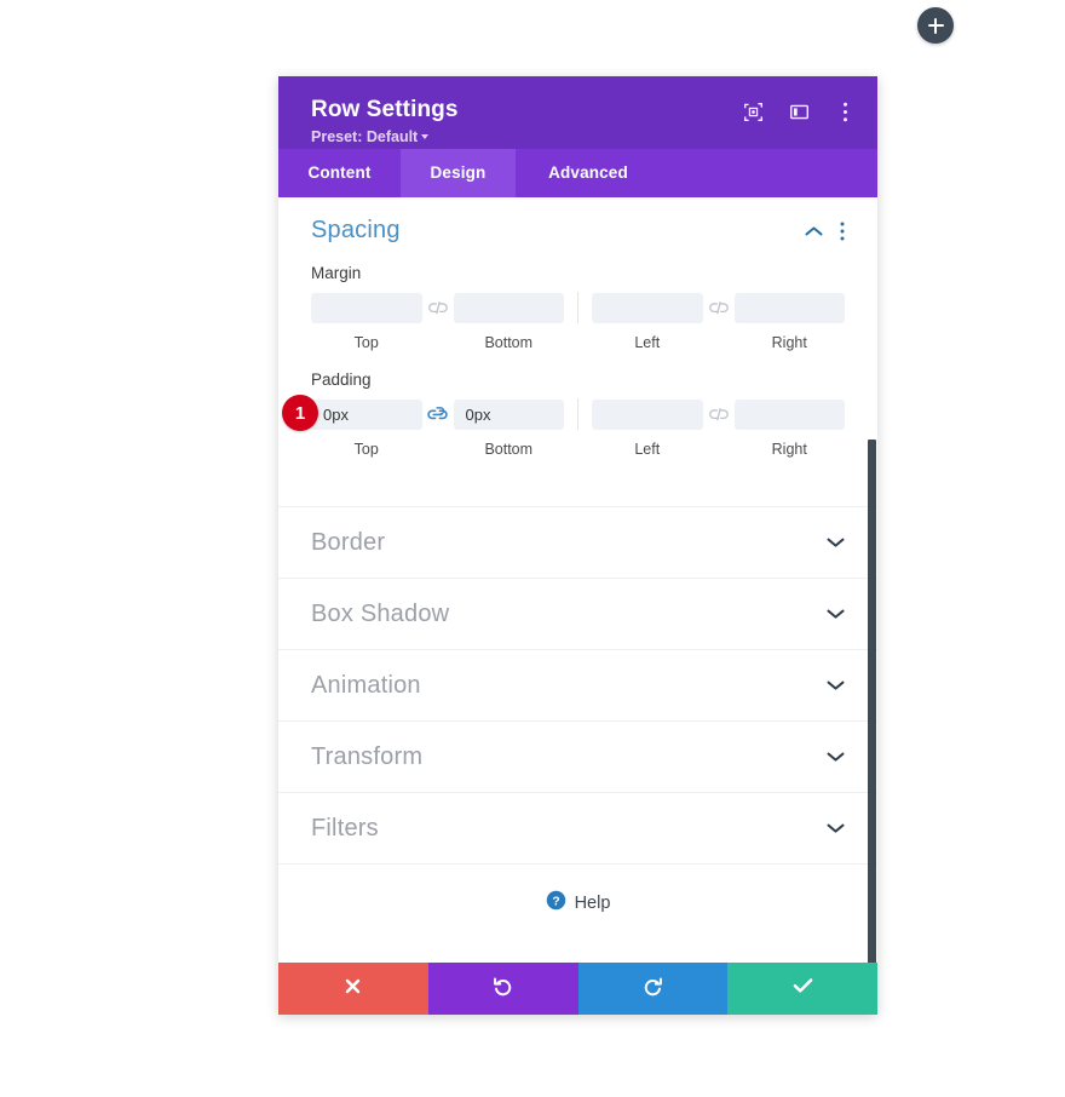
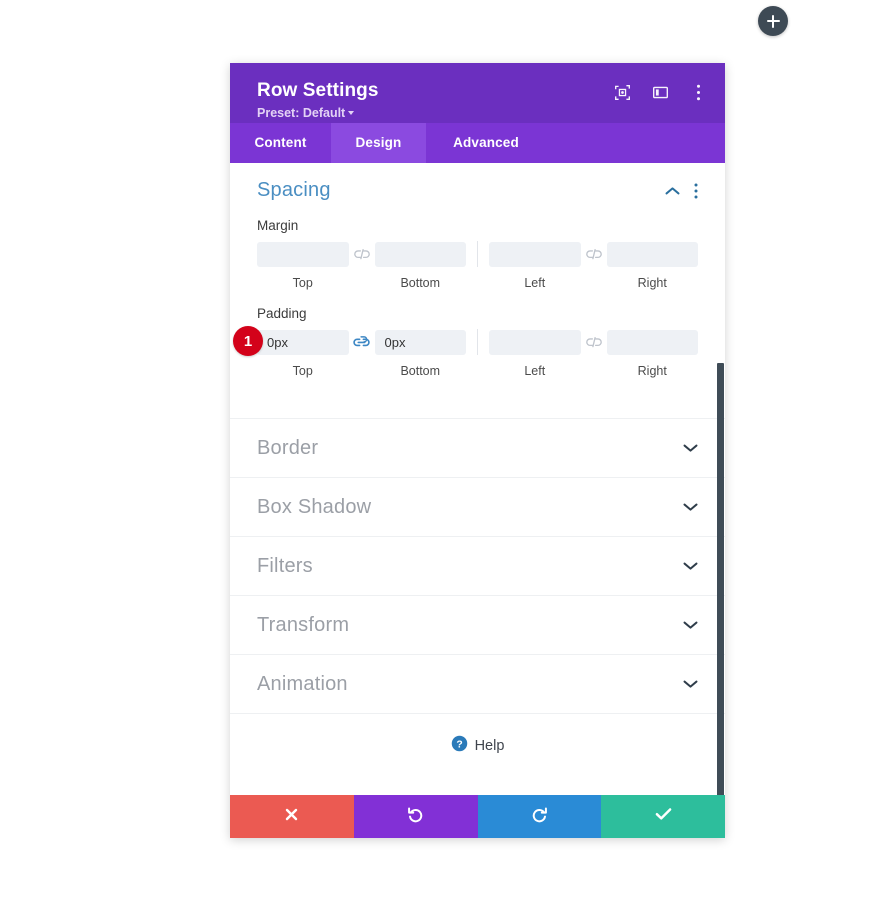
  Row Settings
  Preset: Default
  Content
  Design
  Advanced
  Spacing
  Margin
  Top
  Bottom
  Left
  Right
  Padding
  1
  0px
  0px
  Top
  Bottom
  Left
  Right
  Border
  Box Shadow
- Animation
+ Filters
  Transform
- Filters
+ Animation
  ?
  Help
